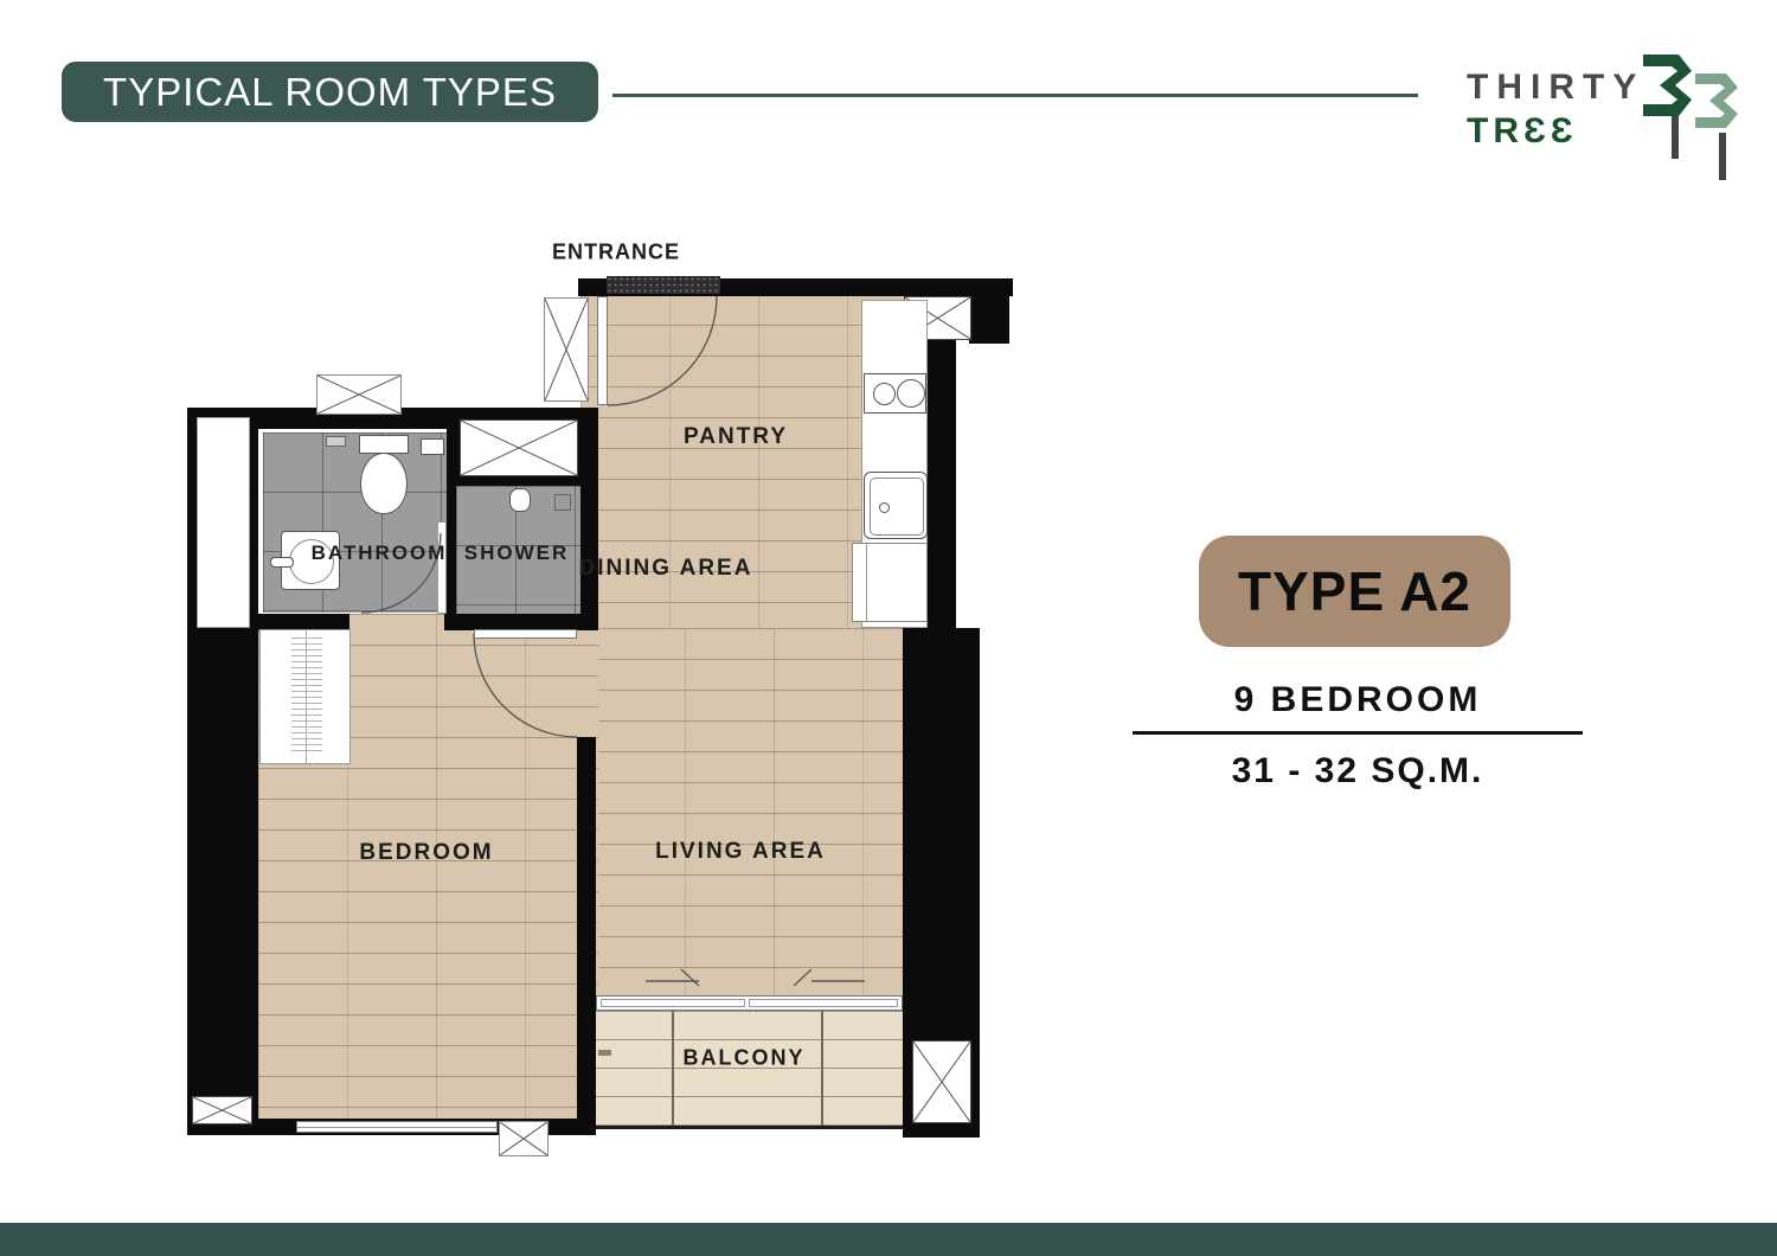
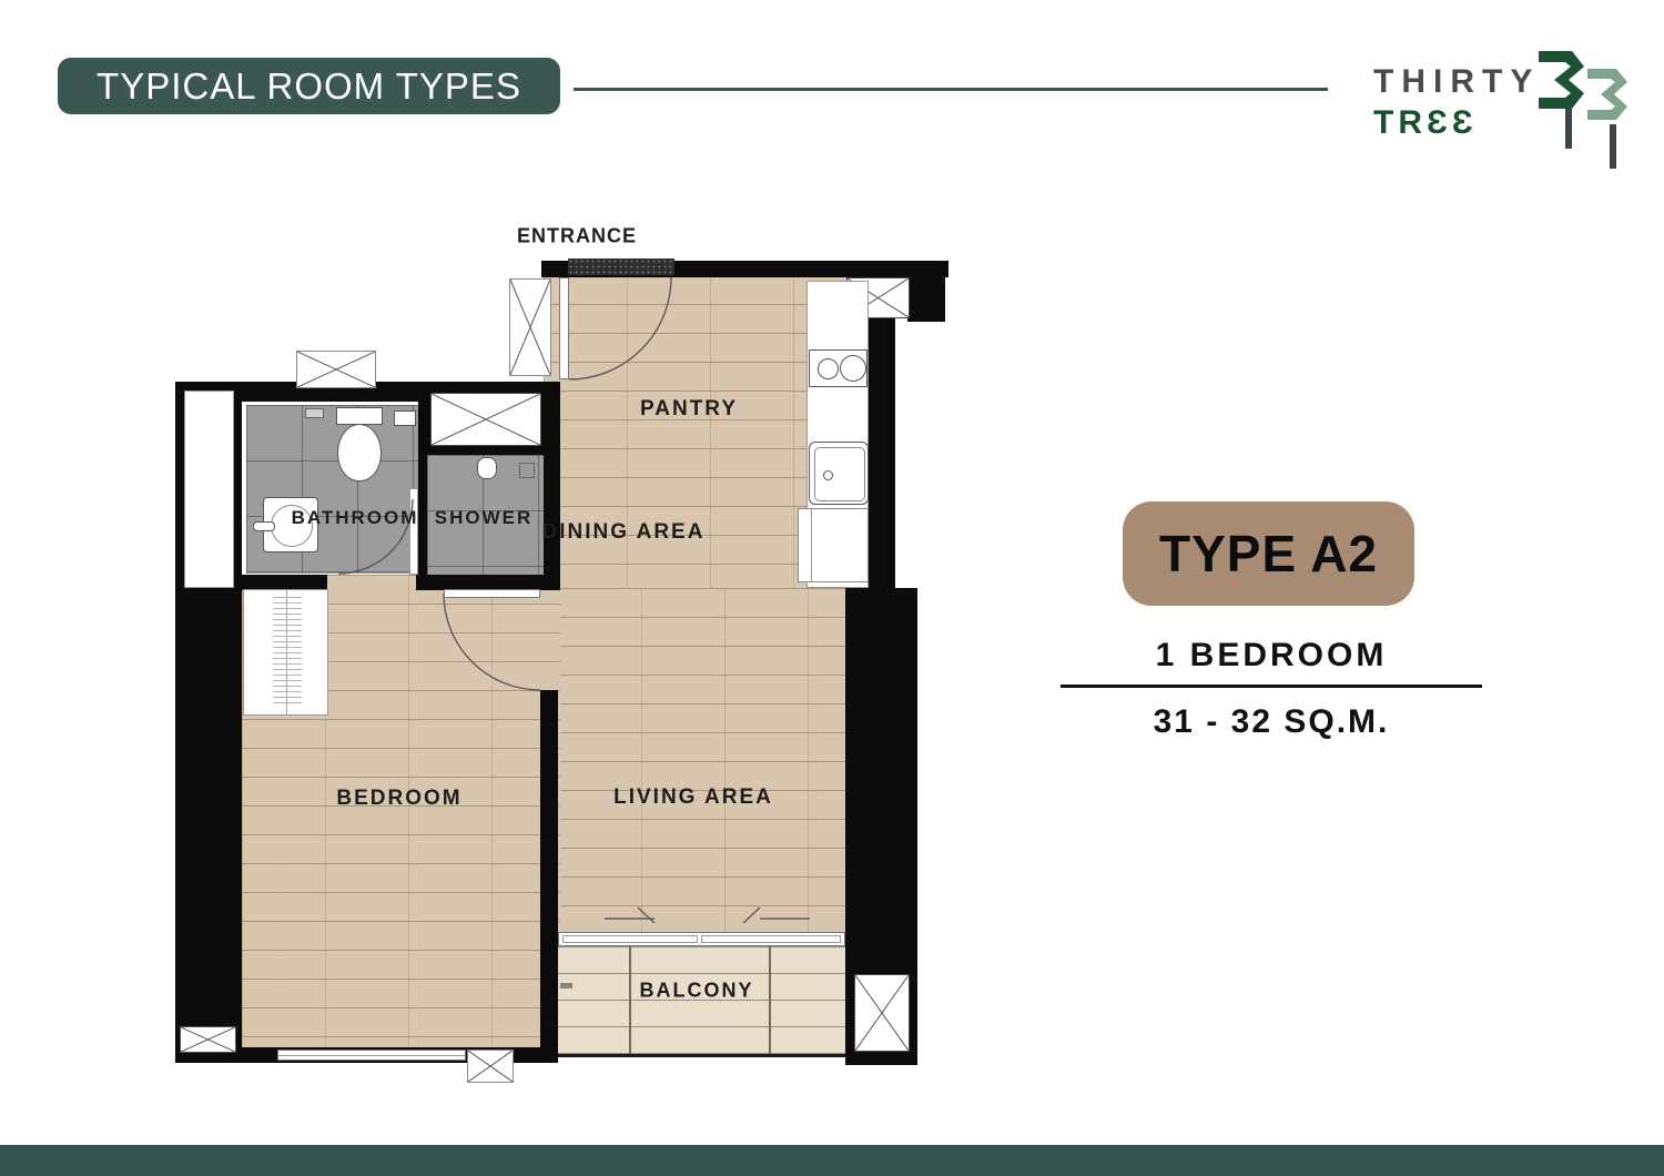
  TYPICAL ROOM TYPES
  THIRTY
  TRƐƐ
  ENTRANCE
  PANTRY
  DINING AREA
  BATHROOM
  SHOWER
  BEDROOM
  LIVING AREA
  BALCONY
  TYPE A2
- 9 BEDROOM
+ 1 BEDROOM
  31 - 32 SQ.M.
